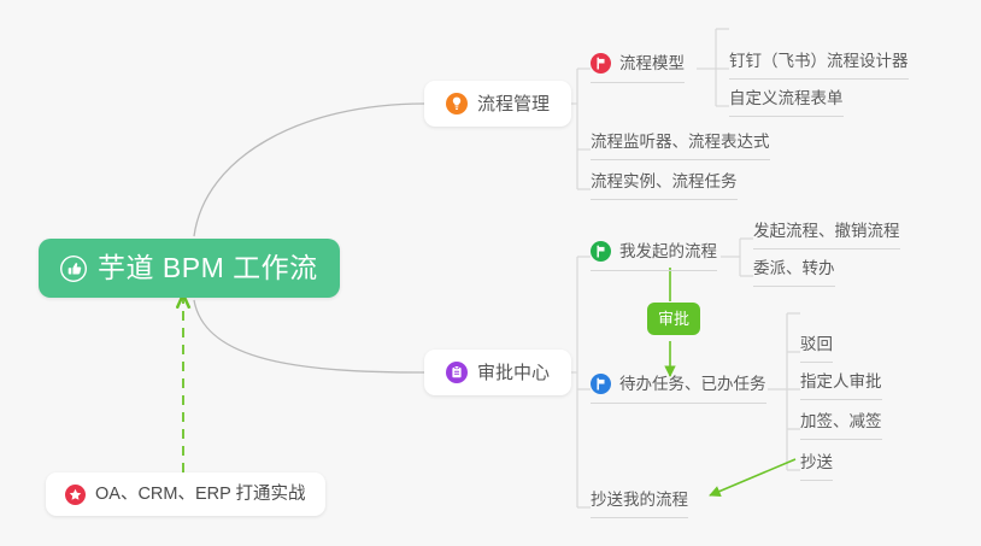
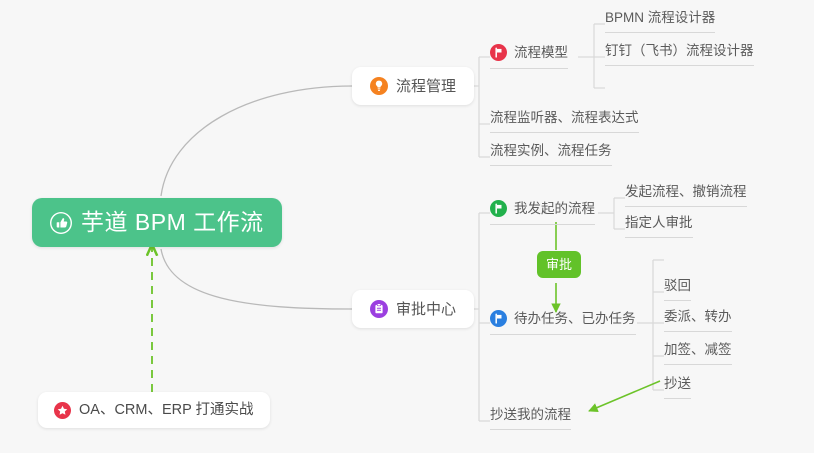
  芋道 BPM 工作流
  流程管理
  审批中心
  流程模型
  流程监听器、流程表达式
  流程实例、流程任务
+ BPMN 流程设计器
  钉钉（飞书）流程设计器
- 自定义流程表单
  我发起的流程
  待办任务、已办任务
  抄送我的流程
  发起流程、撤销流程
- 委派、转办
+ 指定人审批
  驳回
- 指定人审批
+ 委派、转办
  加签、减签
  抄送
  审批
  OA、CRM、ERP 打通实战
